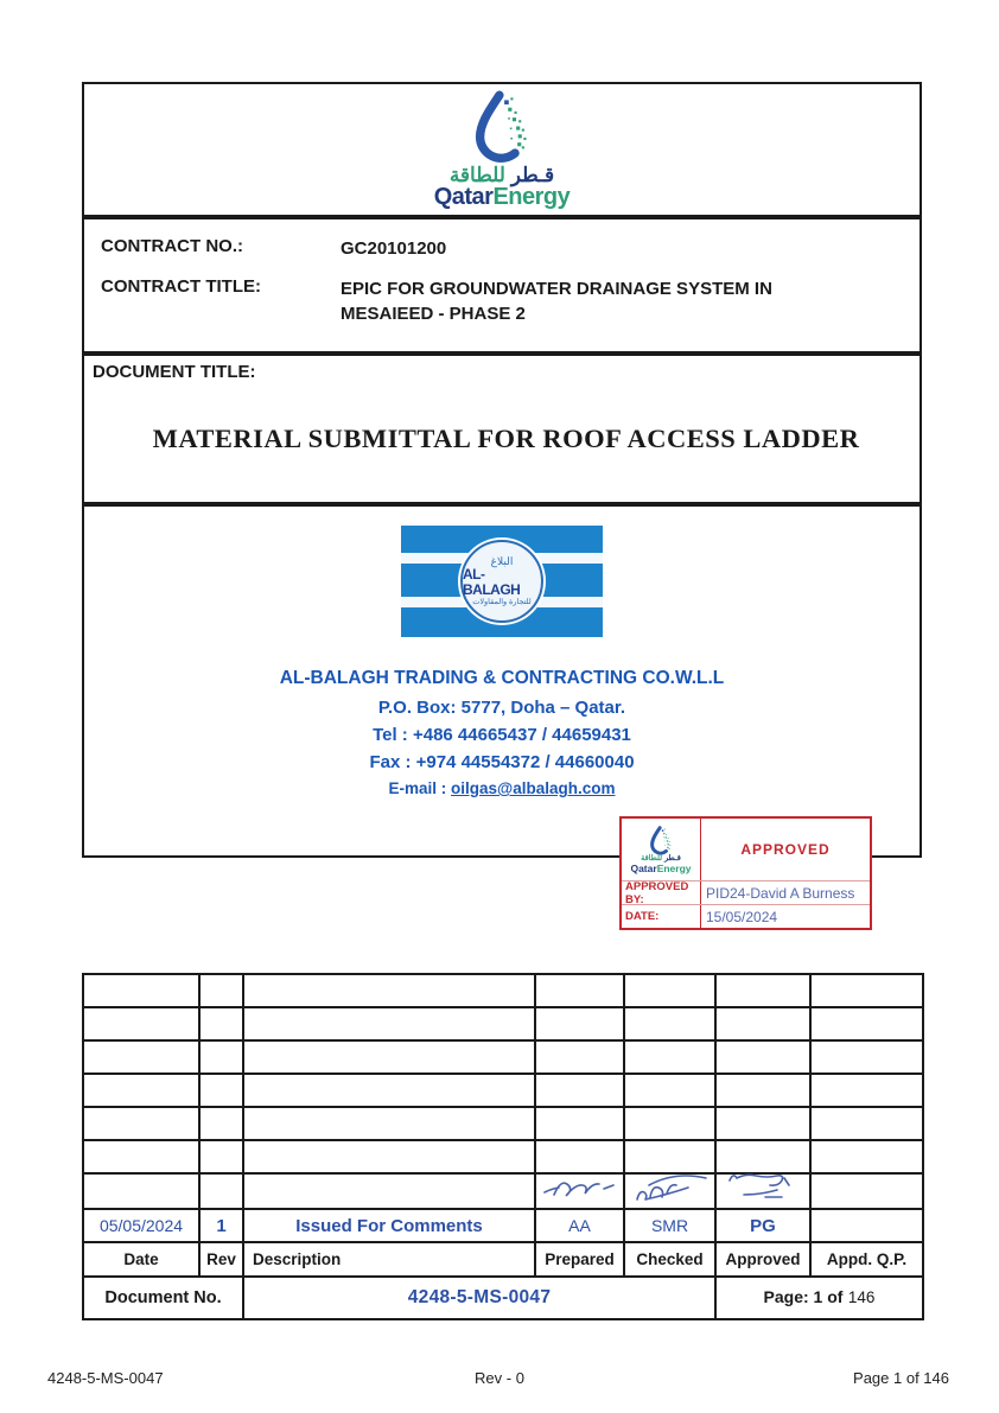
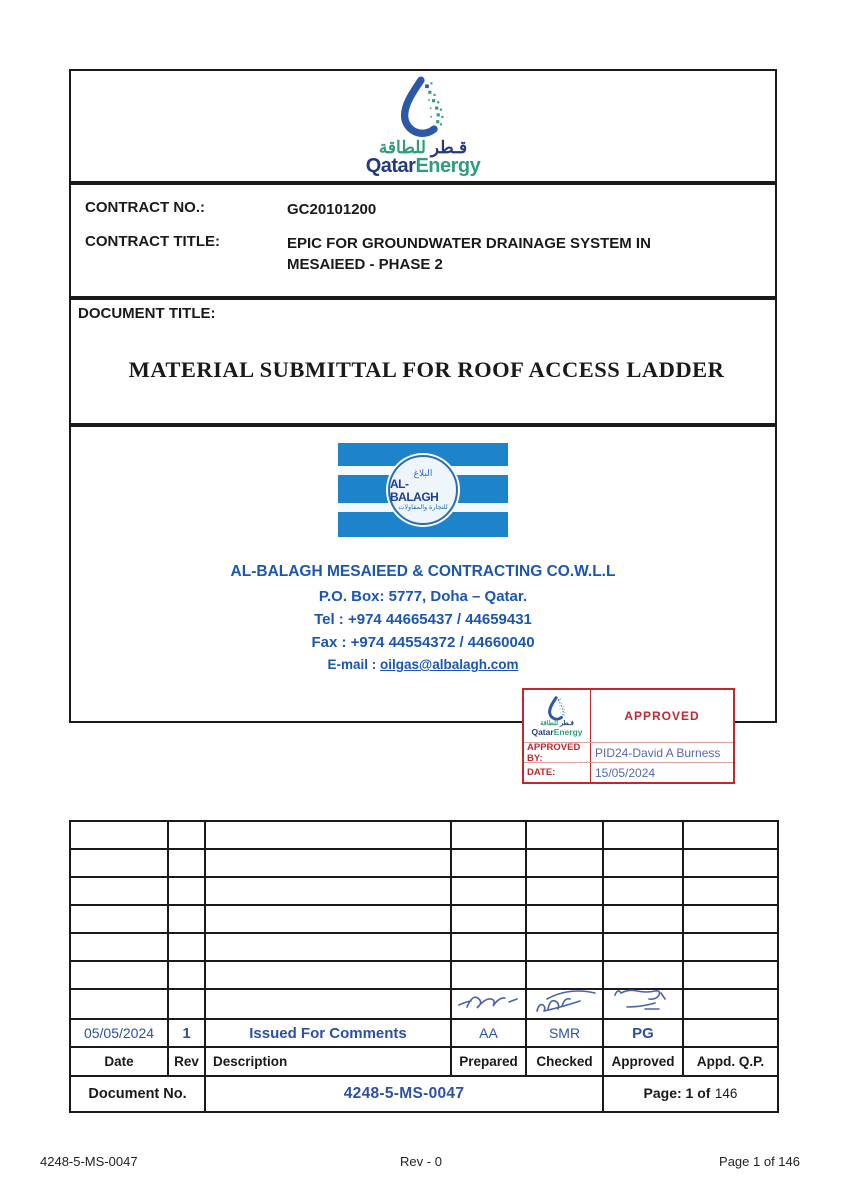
  قـطر للطاقة
  QatarEnergy
  CONTRACT NO.:
  GC20101200
  CONTRACT TITLE:
  EPIC FOR GROUNDWATER DRAINAGE SYSTEM IN MESAIEED - PHASE 2
  DOCUMENT TITLE:
  MATERIAL SUBMITTAL FOR ROOF ACCESS LADDER
  البلاغ
  AL-BALAGH
- AL-BALAGH TRADING & CONTRACTING CO.W.L.L
+ AL-BALAGH MESAIEED & CONTRACTING CO.W.L.L
  P.O. Box: 5777, Doha – Qatar.
- Tel : +486 44665437 / 44659431
+ Tel : +974 44665437 / 44659431
  Fax : +974 44554372 / 44660040
  E-mail : oilgas@albalagh.com
  QatarEnergy
  APPROVED
  APPROVED BY:
  PID24-David A Burness
  DATE:
  15/05/2024
  05/05/2024	1	Issued For Comments	AA	SMR	PG
  Date	Rev	Description	Prepared	Checked	Approved	Appd. Q.P.
  Document No.	4248-5-MS-0047	Page: 1 of 146
  Rev - 0
  4248-5-MS-0047
  Page 1 of 146
